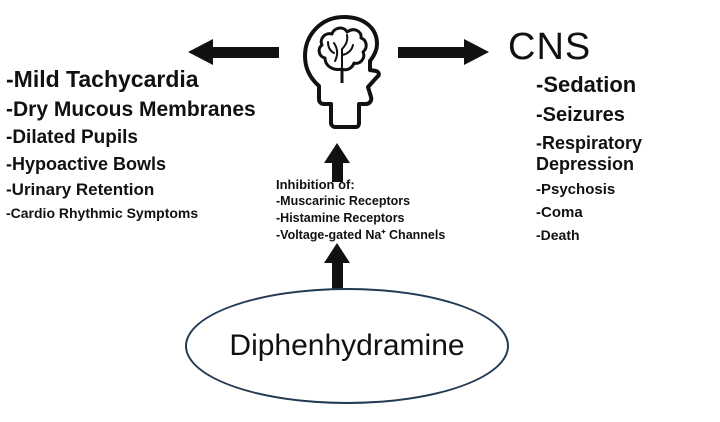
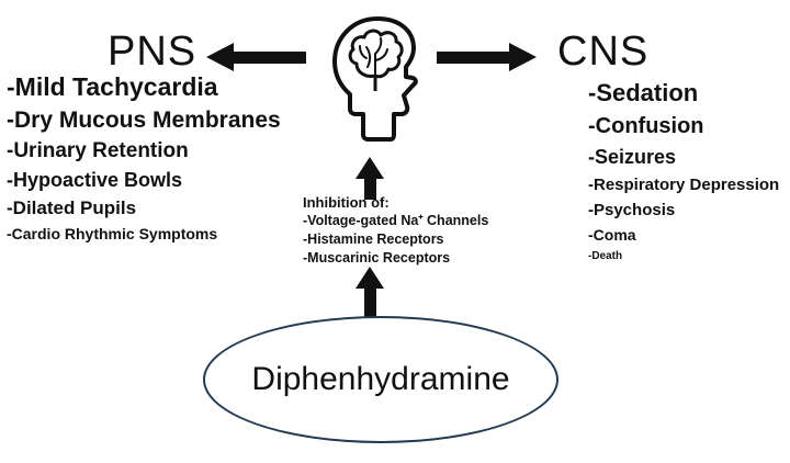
+ PNS
  CNS
  -Mild Tachycardia
  -Dry Mucous Membranes
- -Dilated Pupils
+ -Urinary Retention
  -Hypoactive Bowls
- -Urinary Retention
+ -Dilated Pupils
  -Cardio Rhythmic Symptoms
  -Sedation
+ -Confusion
  -Seizures
  -Respiratory Depression
  -Psychosis
  -Coma
  -Death
  Inhibition of:
- -Muscarinic Receptors
+ -Voltage-gated Na⁺ Channels
  -Histamine Receptors
- -Voltage-gated Na⁺ Channels
+ -Muscarinic Receptors
  Diphenhydramine
